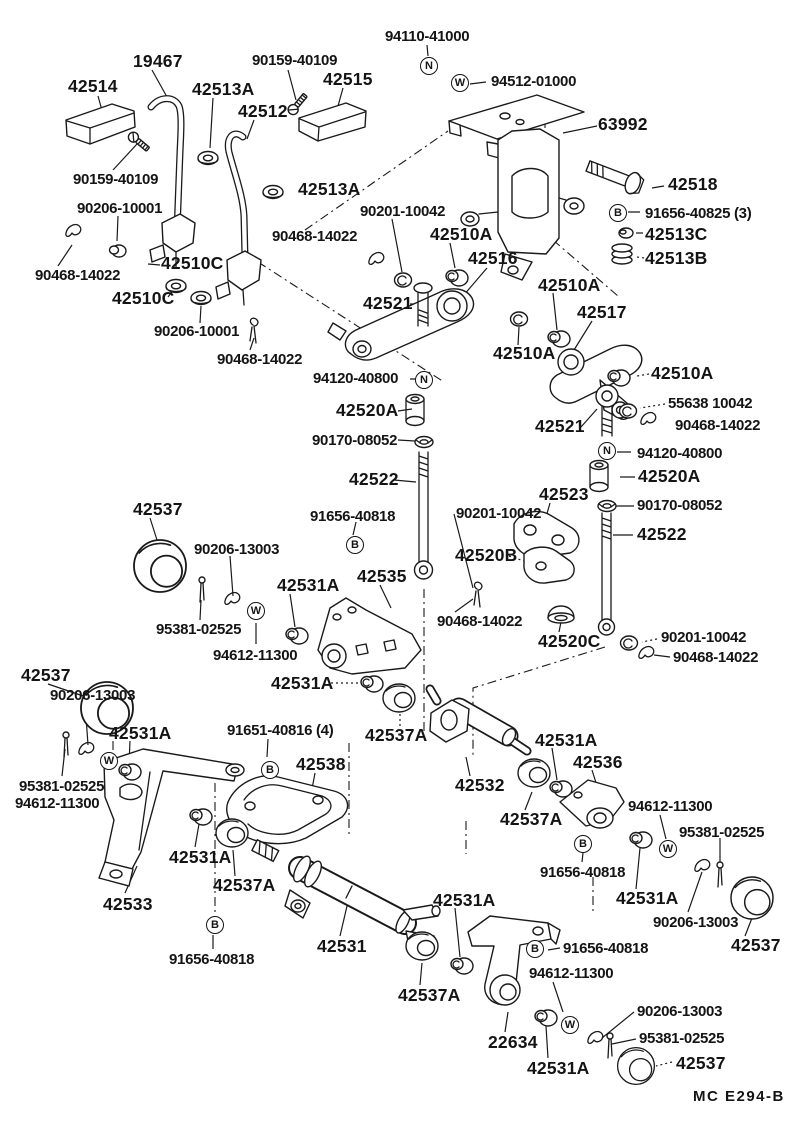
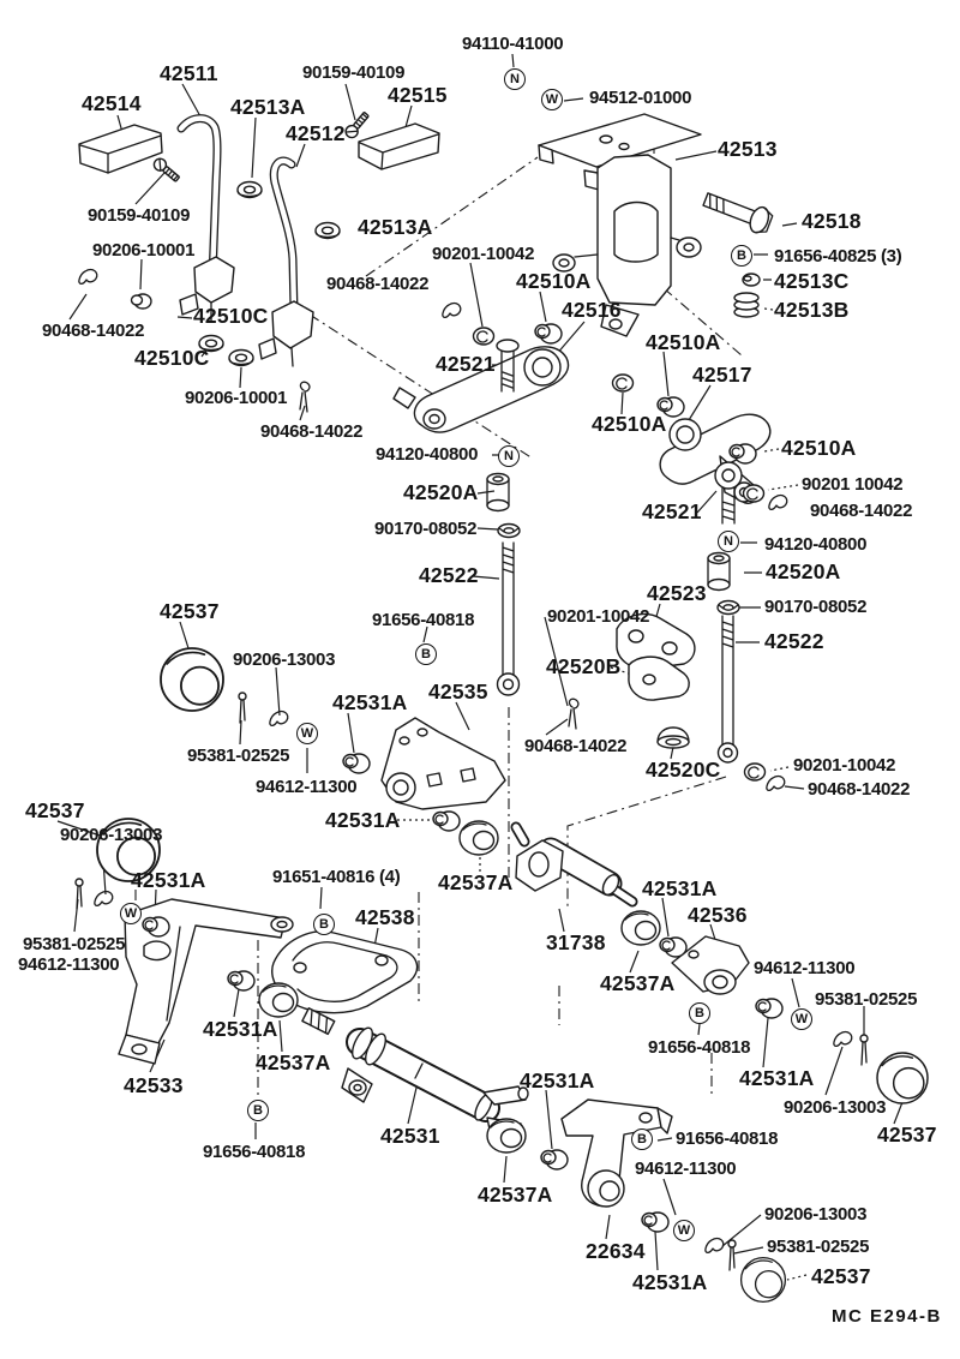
  94110-41000
  94512-01000
- 19467
+ 42511
  90159-40109
  42514
  42513A
  42515
  42512
- 63992
+ 42513
  90159-40109
  42518
  42513A
  91656-40825 (3)
  90206-10001
  90201-10042
  42513C
  90468-14022
  42510A
  42513B
  42516
  90468-14022
  42510C
  42510A
  42510C
  42521
  42517
  90206-10001
  42510A
  90468-14022
  42510A
  94120-40800
- 55638 10042
+ 90201 10042
  42520A
  90468-14022
  42521
  90170-08052
  94120-40800
  42520A
  42522
  42523
  90170-08052
  42537
  91656-40818
  90201-10042
  42522
  90206-13003
  42520B
  42531A
  42535
  95381-02525
  90468-14022
  42520C
  90201-10042
  94612-11300
  90468-14022
  42537
  42531A
  90206-13003
  42531A
  91651-40816 (4)
  42537A
  42531A
  42538
  42536
  95381-02525
- 42532
+ 31738
  94612-11300
  94612-11300
  42537A
  95381-02525
  42531A
  91656-40818
  42537A
  42531A
  42531A
  42533
  90206-13003
  42531
  42537
  91656-40818
  91656-40818
  94612-11300
  42537A
  90206-13003
  95381-02525
  22634
  42537
  42531A
  N
  W
  B
  N
  N
  B
  W
  W
  B
  B
  B
  W
  B
  W
  MC E294-B
